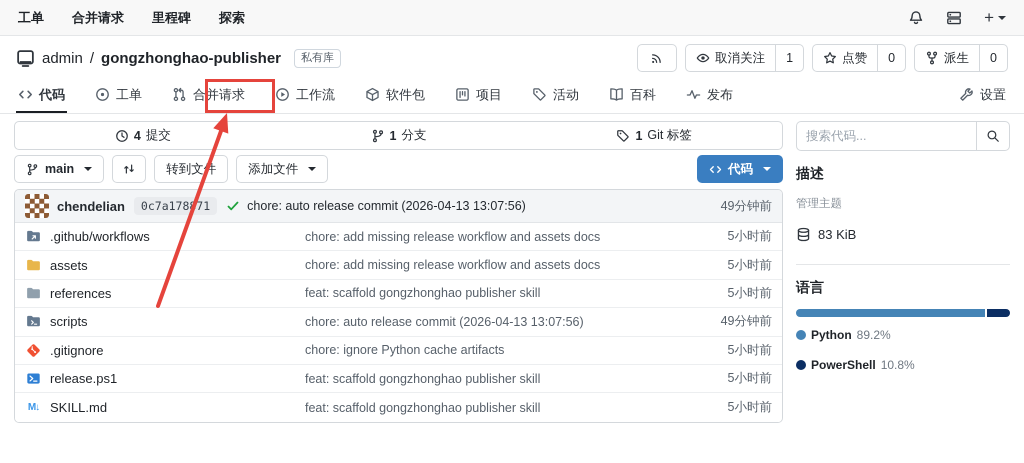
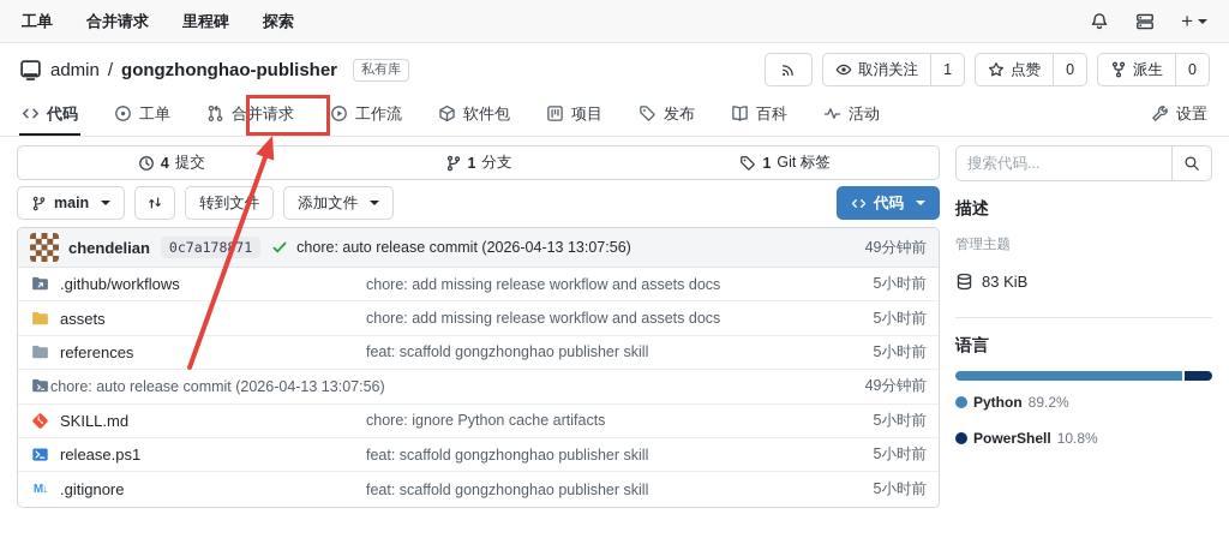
  工单
  合并请求
  里程碑
  探索
  +
  admin
  /
  gongzhonghao-publisher
  私有库
  取消关注
  1
  点赞
  0
  派生
  0
  代码
  工单
  合并请求
  工作流
  软件包
  项目
- 活动
+ 发布
  百科
- 发布
+ 活动
  设置
  4
  提交
  1
  分支
  1
  Git 标签
  main
  转到文件
  添加文件
  代码
  chendelian
  0c7a17871
  chore: auto release commit (2026-04-13 13:07:56)
  49分钟前
  .github/workflows
  chore: add missing release workflow and assets docs
  5小时前
  assets
  chore: add missing release workflow and assets docs
  5小时前
  references
  feat: scaffold gongzhonghao publisher skill
  5小时前
- scripts
  chore: auto release commit (2026-04-13 13:07:56)
  49分钟前
- .gitignore
+ SKILL.md
  chore: ignore Python cache artifacts
  5小时前
  release.ps1
  feat: scaffold gongzhonghao publisher skill
  5小时前
  M↓
- SKILL.md
+ .gitignore
  feat: scaffold gongzhonghao publisher skill
  5小时前
  搜索代码...
  描述
  管理主题
  83 KiB
  语言
  Python
  89.2%
  PowerShell
  10.8%
